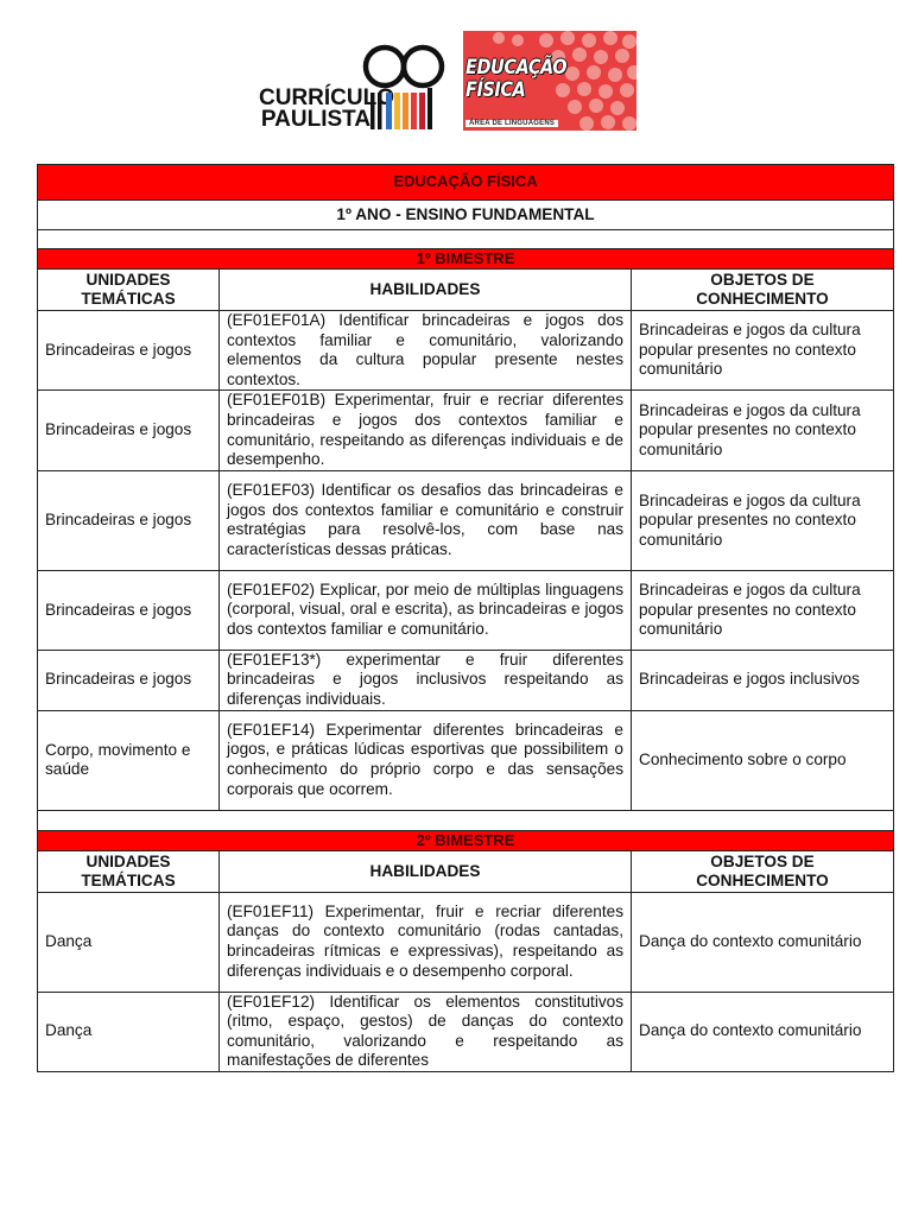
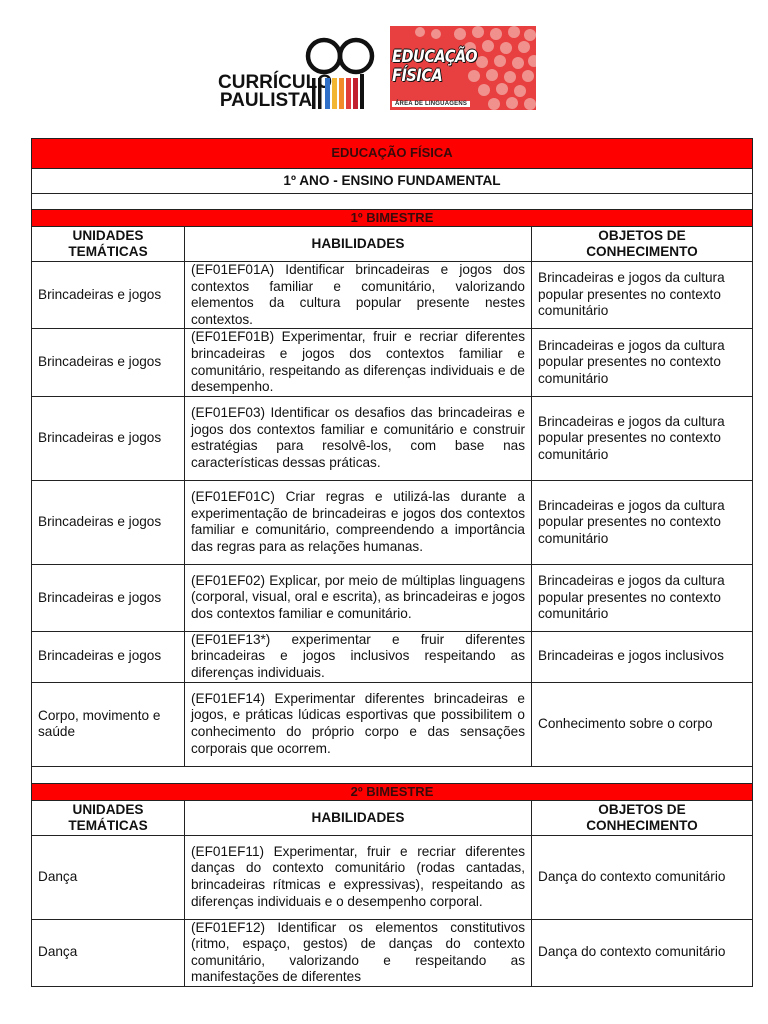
  CURRÍCUL
  PAULISTA
  EDUCAÇÃO
  FÍSICA
  EDUCAÇÃO FÍSICA
  1º ANO - ENSINO FUNDAMENTAL
  1º BIMESTRE
  UNIDADESTEMÁTICAS	HABILIDADES	OBJETOS DECONHECIMENTO
  Brincadeiras e jogos	(EF01EF01A) Identificar brincadeiras e jogos dos contextos familiar e comunitário, valorizando elementos da cultura popular presente nestes contextos.	Brincadeiras e jogos da cultura popular presentes no contexto comunitário
  Brincadeiras e jogos	(EF01EF01B) Experimentar, fruir e recriar diferentes brincadeiras e jogos dos contextos familiar e comunitário, respeitando as diferenças individuais e de desempenho.	Brincadeiras e jogos da cultura popular presentes no contexto comunitário
  Brincadeiras e jogos	(EF01EF03) Identificar os desafios das brincadeiras e jogos dos contextos familiar e comunitário e construir estratégias para resolvê-los, com base nas características dessas práticas.	Brincadeiras e jogos da cultura popular presentes no contexto comunitário
+ Brincadeiras e jogos	(EF01EF01C) Criar regras e utilizá-las durante a experimentação de brincadeiras e jogos dos contextos familiar e comunitário, compreendendo a importância das regras para as relações humanas.	Brincadeiras e jogos da cultura popular presentes no contexto comunitário
  Brincadeiras e jogos	(EF01EF02) Explicar, por meio de múltiplas linguagens (corporal, visual, oral e escrita), as brincadeiras e jogos dos contextos familiar e comunitário.	Brincadeiras e jogos da cultura popular presentes no contexto comunitário
  Brincadeiras e jogos	(EF01EF13*) experimentar e fruir diferentes brincadeiras e jogos inclusivos respeitando as diferenças individuais.	Brincadeiras e jogos inclusivos
  Corpo, movimento e saúde	(EF01EF14) Experimentar diferentes brincadeiras e jogos, e práticas lúdicas esportivas que possibilitem o conhecimento do próprio corpo e das sensações corporais que ocorrem.	Conhecimento sobre o corpo
  2º BIMESTRE
  UNIDADESTEMÁTICAS	HABILIDADES	OBJETOS DECONHECIMENTO
  Dança	(EF01EF11) Experimentar, fruir e recriar diferentes danças do contexto comunitário (rodas cantadas, brincadeiras rítmicas e expressivas), respeitando as diferenças individuais e o desempenho corporal.	Dança do contexto comunitário
  Dança	(EF01EF12) Identificar os elementos constitutivos (ritmo, espaço, gestos) de danças do contexto comunitário, valorizando e respeitando as manifestações de diferentes	Dança do contexto comunitário
